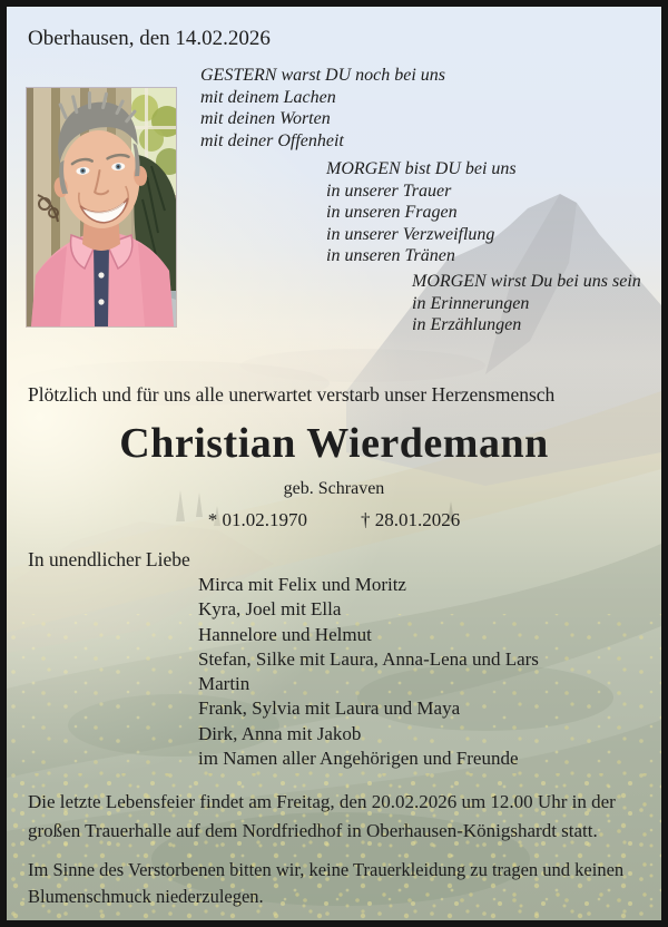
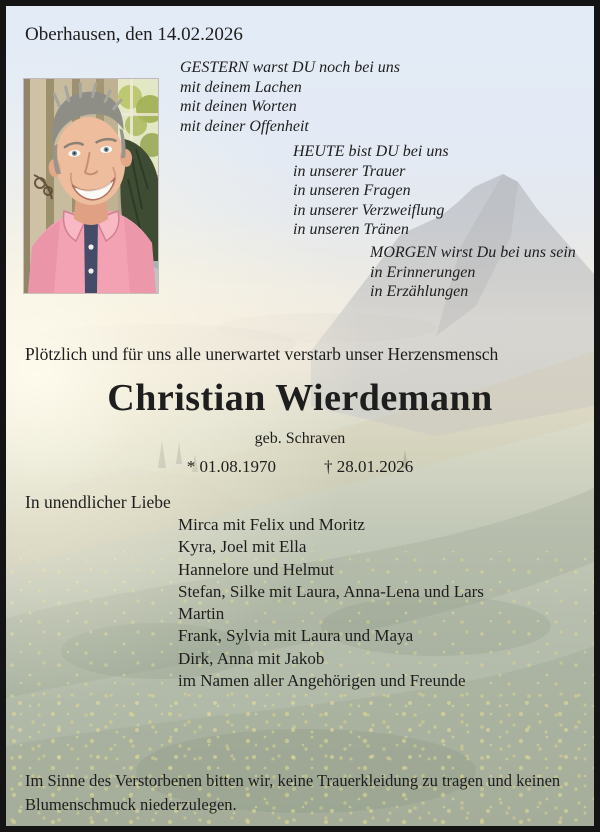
  Oberhausen, den 14.02.2026
  GESTERN warst DU noch bei uns
  mit deinem Lachen
  mit deinen Worten
  mit deiner Offenheit
- MORGEN bist DU bei uns
+ HEUTE bist DU bei uns
  in unserer Trauer
  in unseren Fragen
  in unserer Verzweiflung
  in unseren Tränen
  MORGEN wirst Du bei uns sein
  in Erinnerungen
  in Erzählungen
  Plötzlich und für uns alle unerwartet verstarb unser Herzensmensch
  Christian Wierdemann
  geb. Schraven
- * 01.02.1970 † 28.01.2026
+ * 01.08.1970 † 28.01.2026
  In unendlicher Liebe
  Mirca mit Felix und Moritz
  Kyra, Joel mit Ella
  Hannelore und Helmut
  Stefan, Silke mit Laura, Anna-Lena und Lars
  Martin
  Frank, Sylvia mit Laura und Maya
  Dirk, Anna mit Jakob
  im Namen aller Angehörigen und Freunde
- Die letzte Lebensfeier findet am Freitag, den 20.02.2026 um 12.00 Uhr in der großen Trauerhalle auf dem Nordfriedhof in Oberhausen-Königshardt statt.
  Im Sinne des Verstorbenen bitten wir, keine Trauerkleidung zu tragen und keinen Blumenschmuck niederzulegen.
